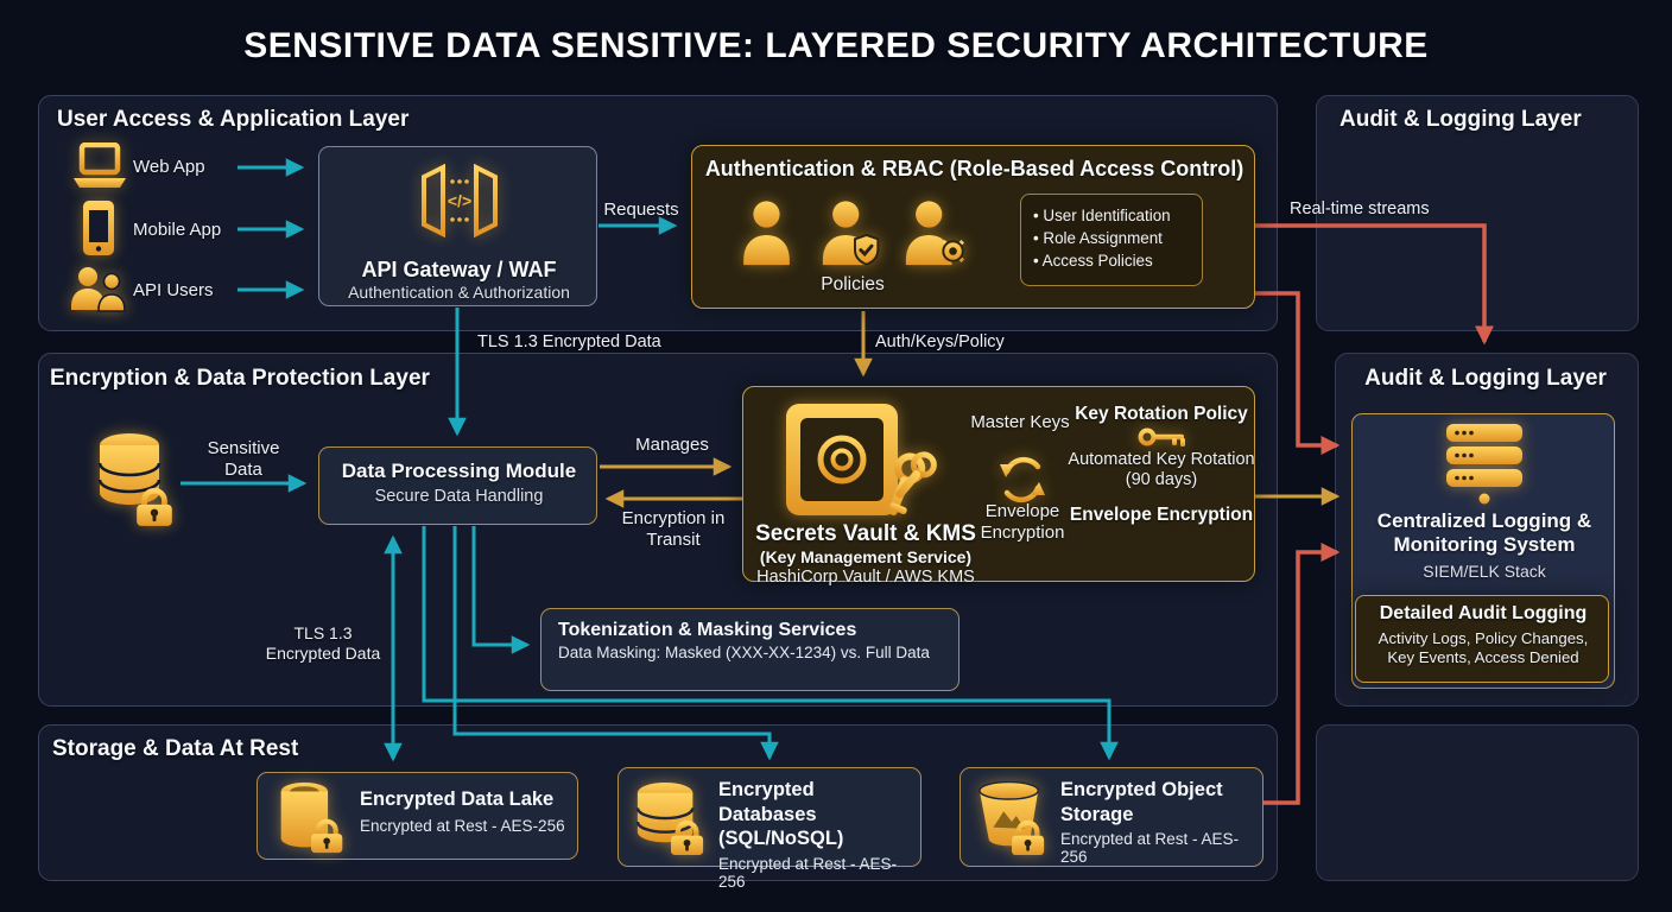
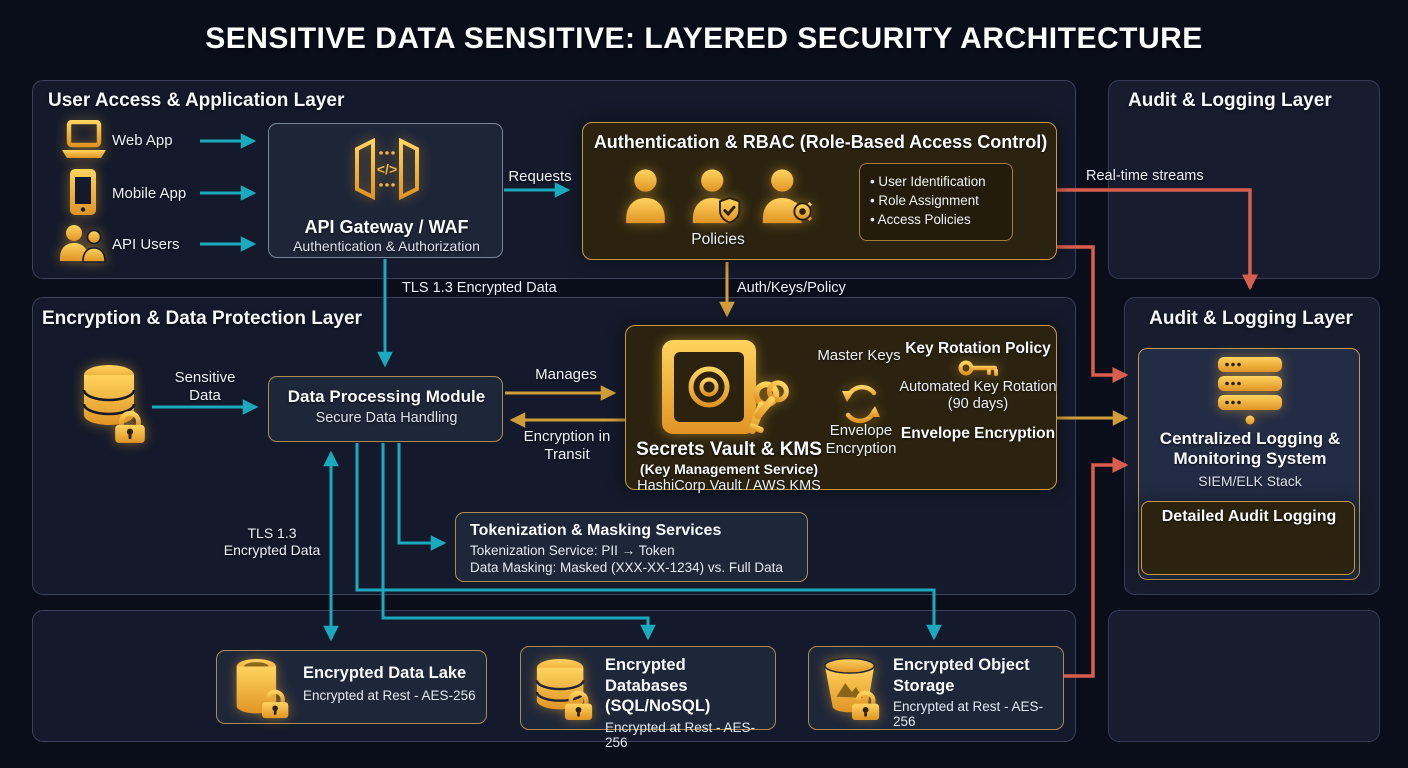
  SENSITIVE DATA SENSITIVE: LAYERED SECURITY ARCHITECTURE
  User Access & Application Layer
  Audit & Logging Layer
  Encryption & Data Protection Layer
  Audit & Logging Layer
- Storage & Data At Rest
  Web App
  Mobile App
  API Users
  </>
  API Gateway / WAF
  Authentication & Authorization
  Requests
  Authentication & RBAC (Role-Based Access Control)
  Policies
  • User Identification
  • Role Assignment
  • Access Policies
  TLS 1.3 Encrypted Data
  Auth/Keys/Policy
  Real-time streams
  Sensitive Data
  Data Processing Module
  Secure Data Handling
  Manages
  Encryption in Transit
  TLS 1.3 Encrypted Data
  Secrets Vault & KMS
  (Key Management Service)
  HashiCorp Vault / AWS KMS
  Master Keys
  Envelope Encryption
  Key Rotation Policy
  Automated Key Rotation (90 days)
  Envelope Encryption
  Tokenization & Masking Services
+ Tokenization Service: PII → Token
  Data Masking: Masked (XXX-XX-1234) vs. Full Data
  Centralized Logging & Monitoring System
  SIEM/ELK Stack
  Detailed Audit Logging
- Activity Logs, Policy Changes, Key Events, Access Denied
  Encrypted Data Lake
  Encrypted at Rest - AES-256
  Encrypted Databases (SQL/NoSQL)
  Encrypted at Rest - AES-256
  Encrypted Object Storage
  Encrypted at Rest - AES-256
